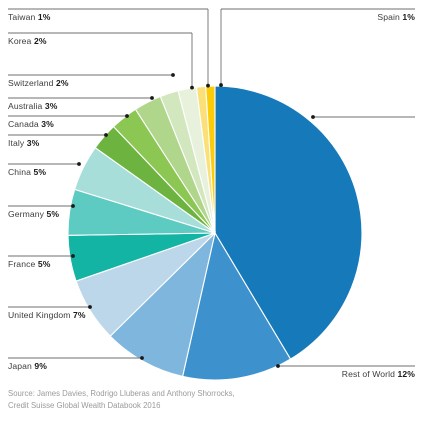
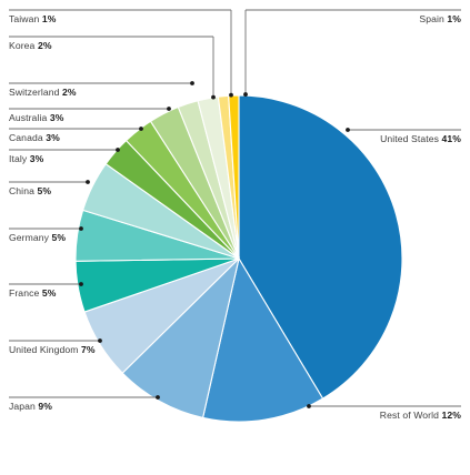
  Taiwan 1%
  Korea 2%
  Switzerland 2%
  Australia 3%
  Canada 3%
  Italy 3%
  China 5%
  Germany 5%
  France 5%
  United Kingdom 7%
  Japan 9%
  Spain 1%
+ United States 41%
  Rest of World 12%
- Source: James Davies, Rodrigo Lluberas and Anthony Shorrocks,
- Credit Suisse Global Wealth Databook 2016
